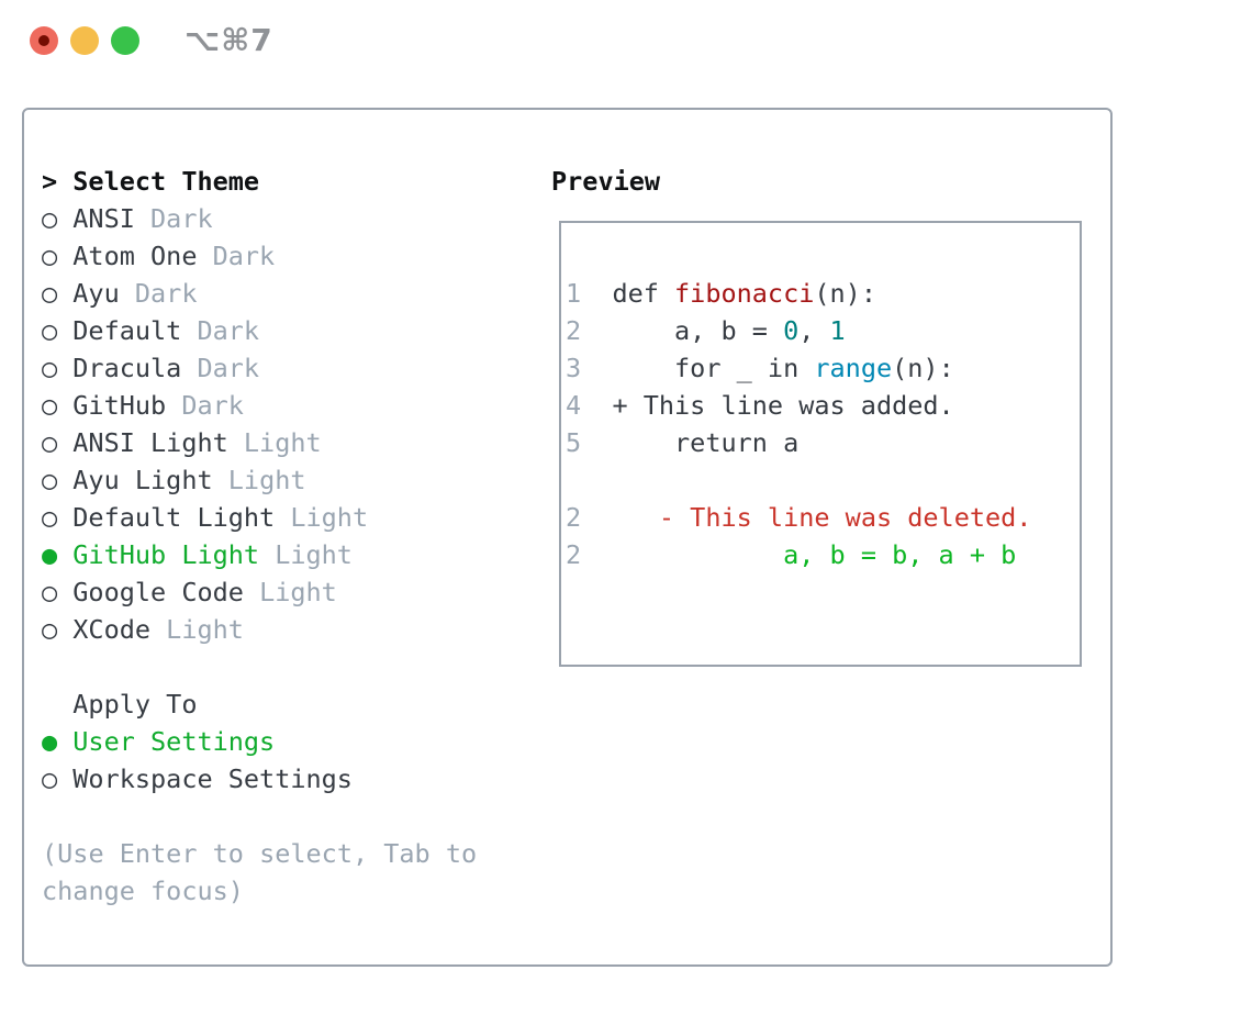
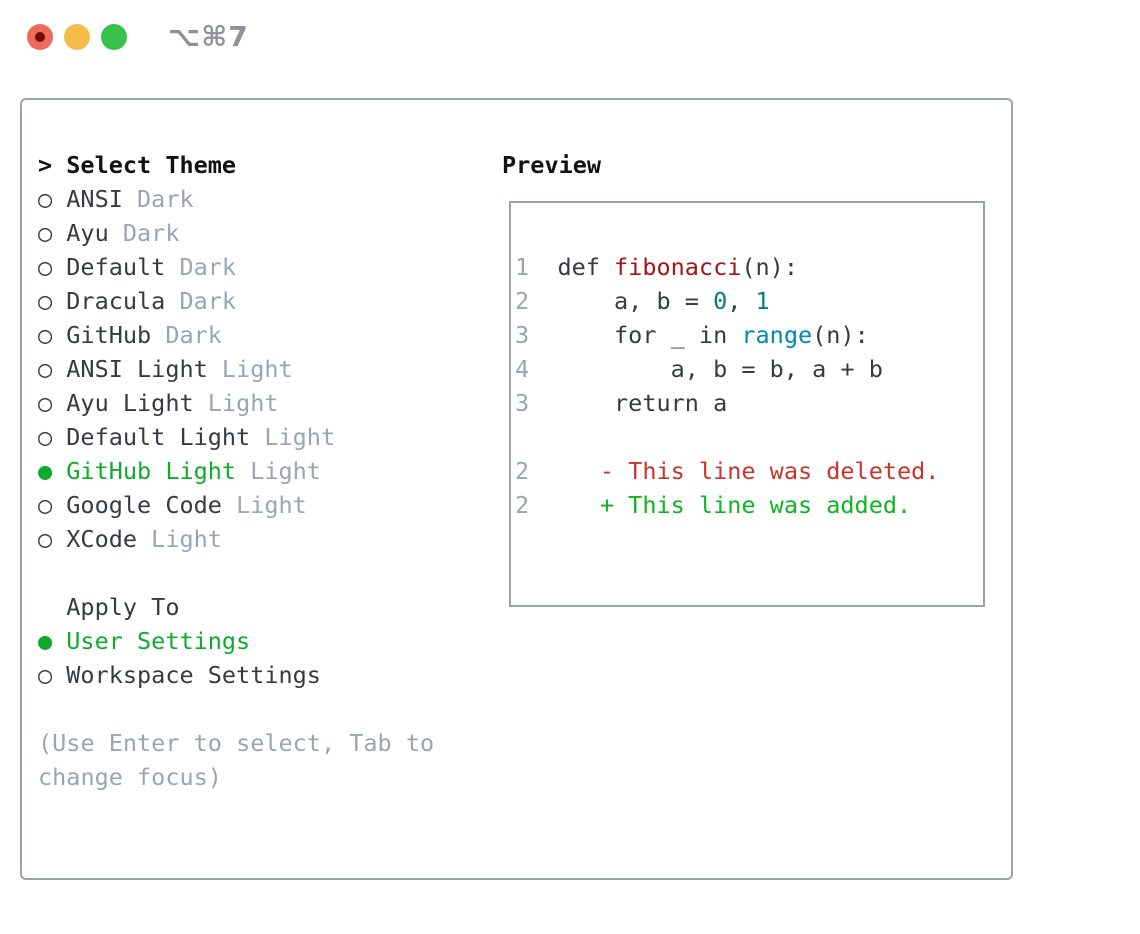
  ⌥⌘7
  > Select Theme
  ○ ANSI Dark
- ○ Atom One Dark
  ○ Ayu Dark
  ○ Default Dark
  ○ Dracula Dark
  ○ GitHub Dark
  ○ ANSI Light Light
  ○ Ayu Light Light
  ○ Default Light Light
  ● GitHub Light Light
  ○ Google Code Light
  ○ XCode Light
  Apply To
  ● User Settings
  ○ Workspace Settings
  (Use Enter to select, Tab to
  change focus)
  Preview
  1 def fibonacci(n):
  2 a, b = 0, 1
  3 for _ in range(n):
- 4 + This line was added.
+ 4 a, b = b, a + b
- 5 return a
+ 3 return a
  2 - This line was deleted.
- 2 a, b = b, a + b
+ 2 + This line was added.
